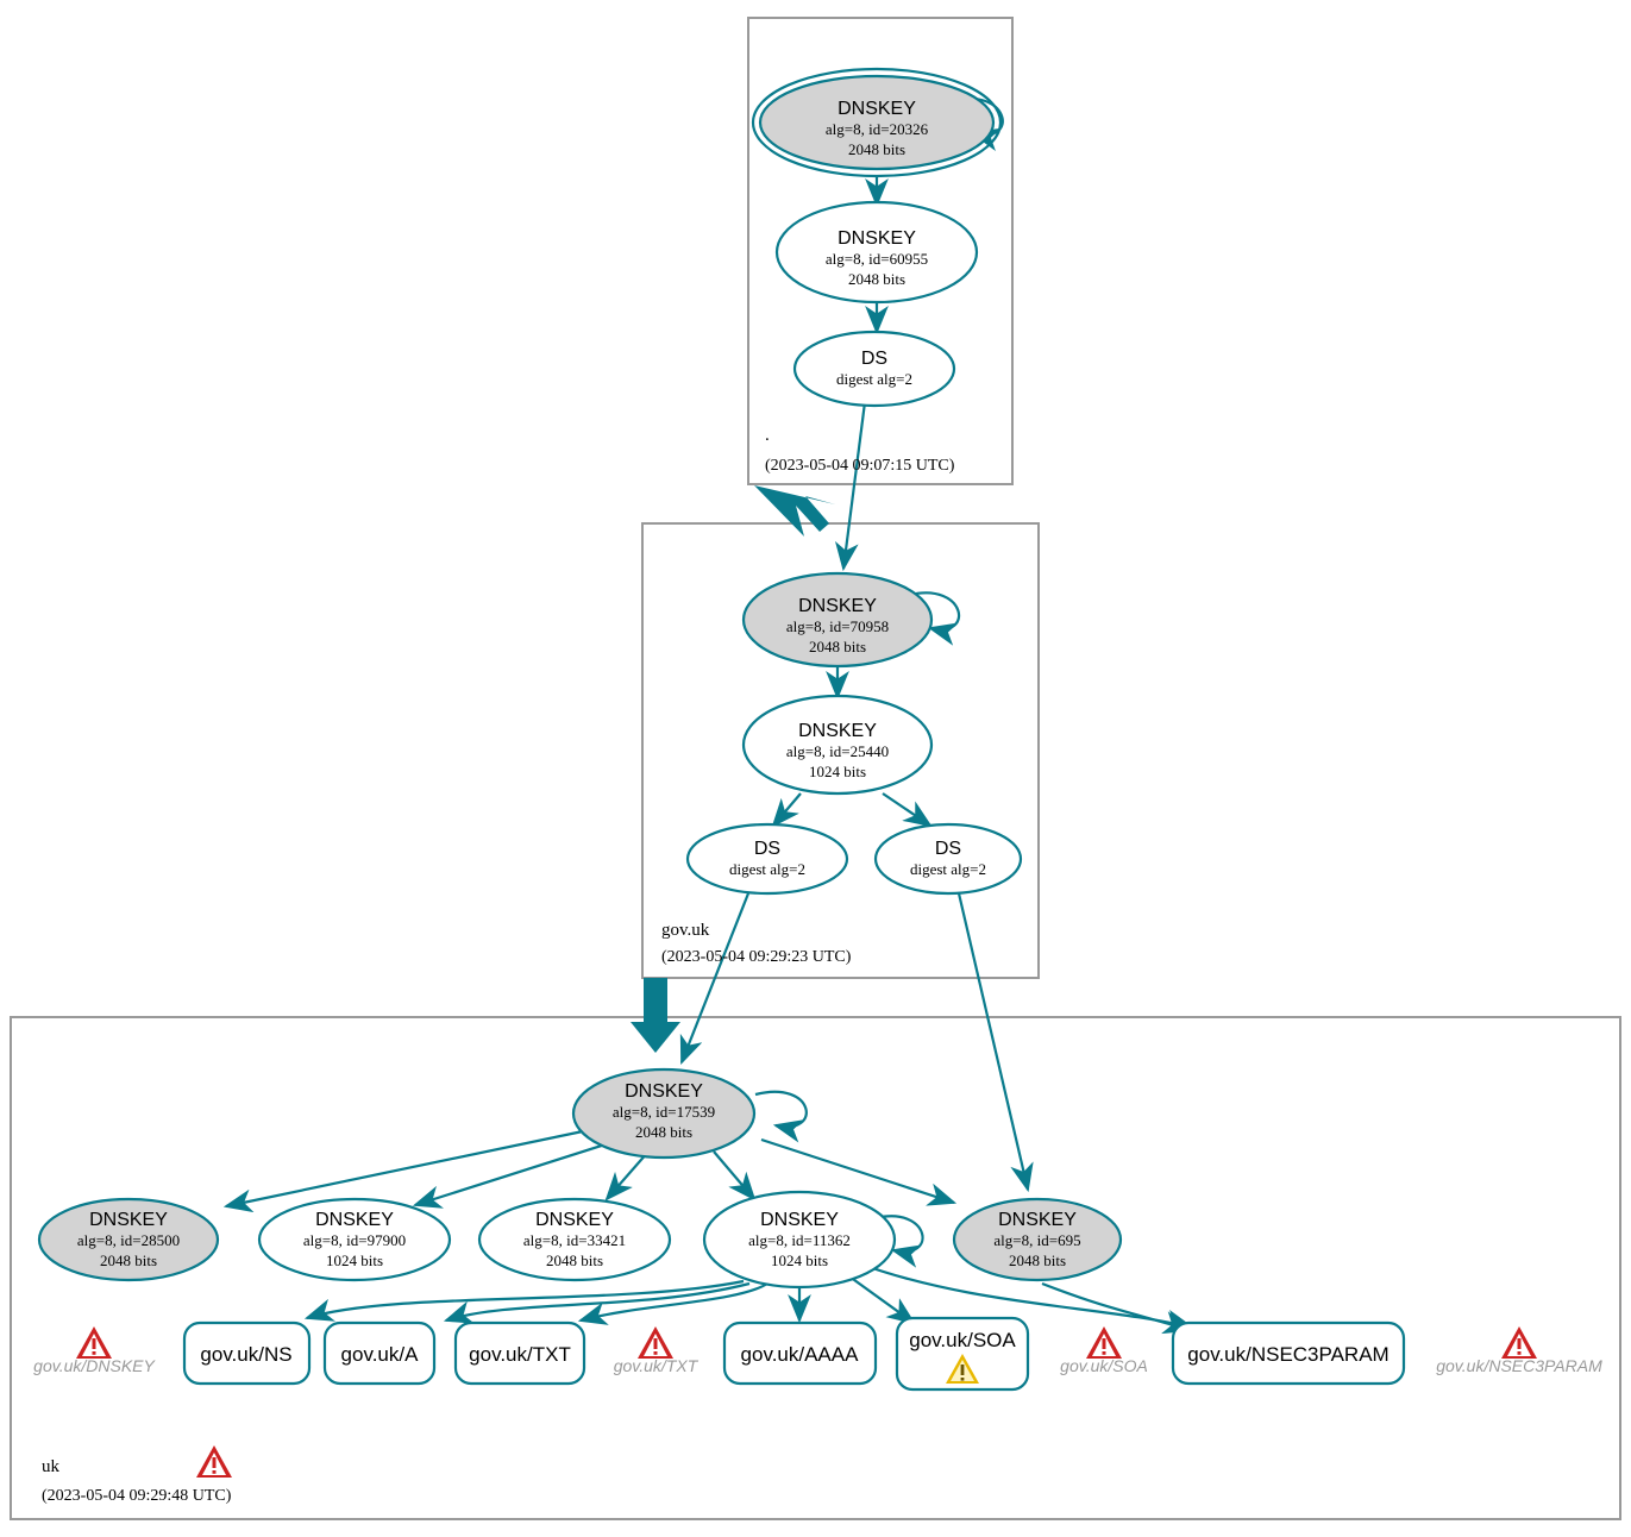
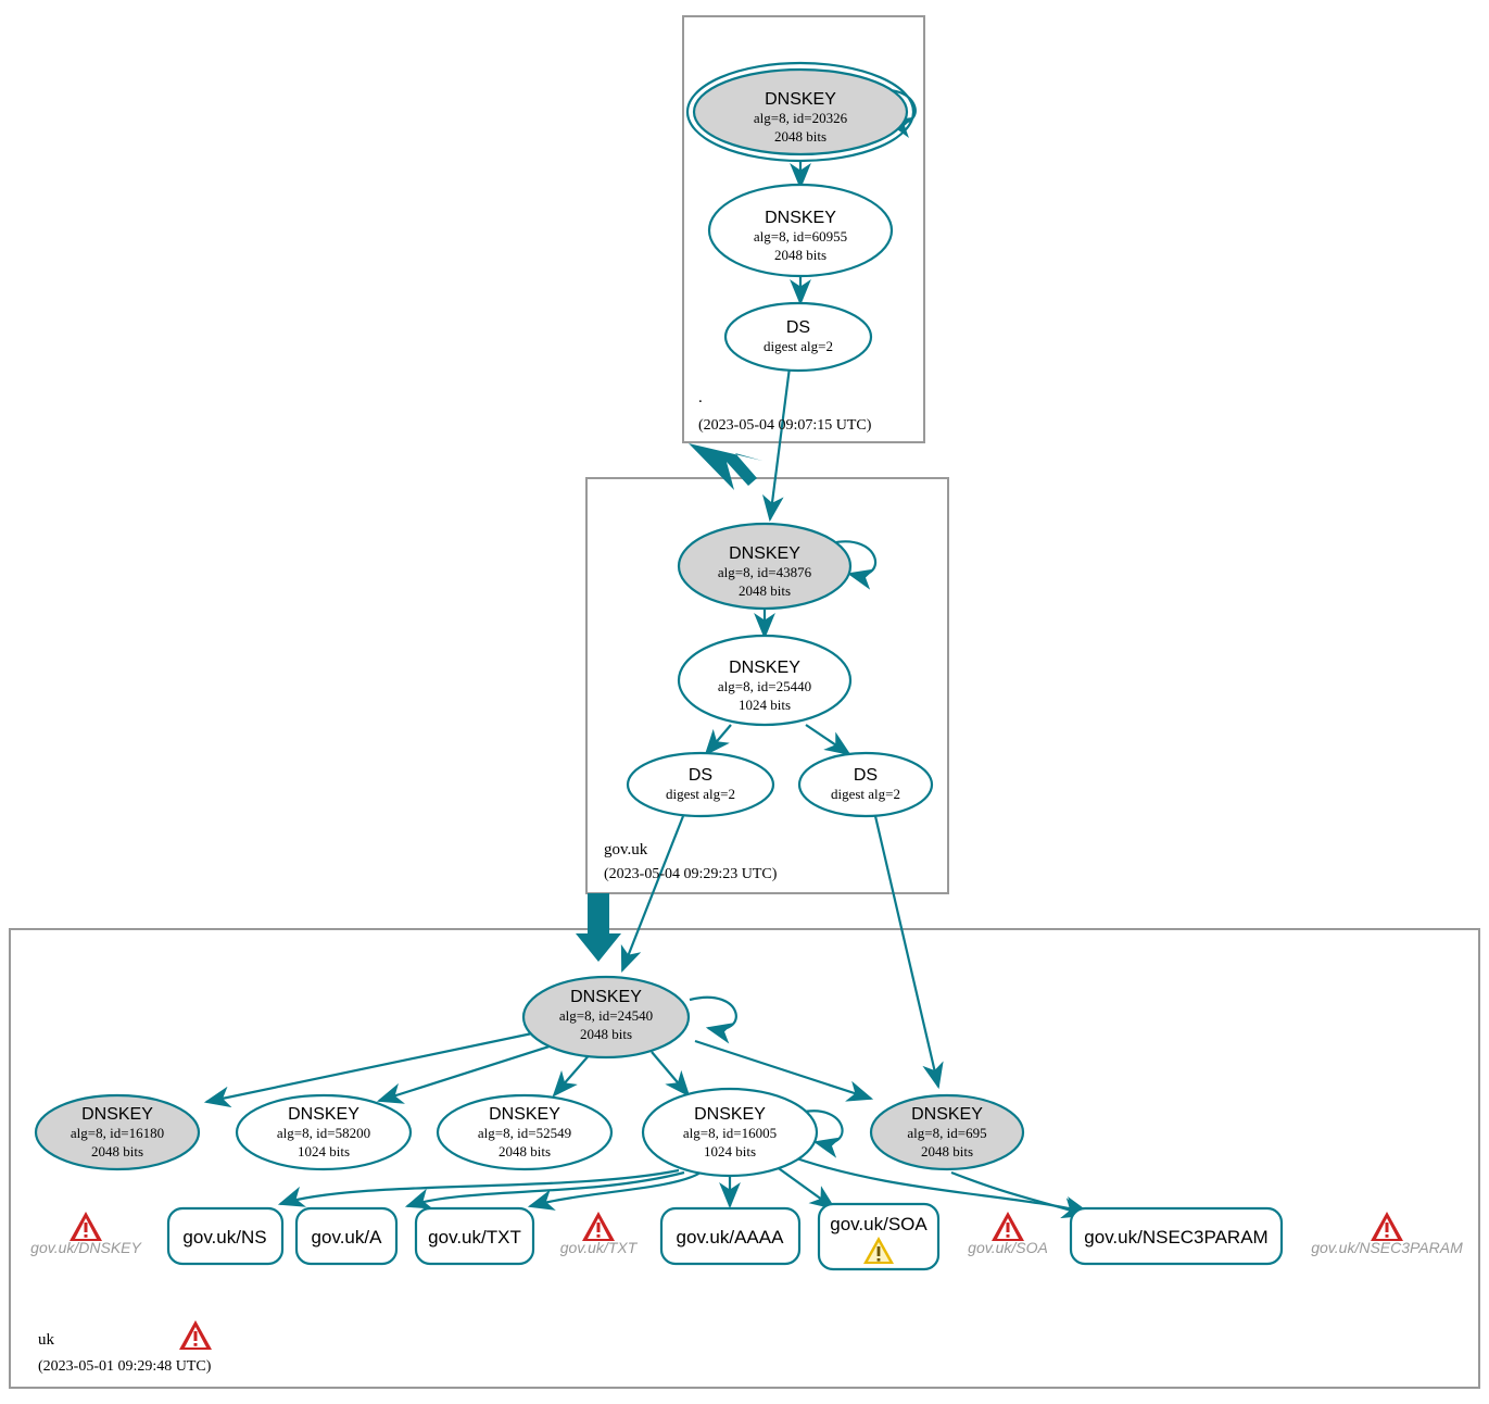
  DNSKEY
  alg=8, id=20326
  2048 bits
  DNSKEY
  alg=8, id=60955
  2048 bits
  DS
  digest alg=2
  .
  (2023-05-04 09:07:15 UTC)
  DNSKEY
- alg=8, id=70958
+ alg=8, id=43876
  2048 bits
  DNSKEY
  alg=8, id=25440
  1024 bits
  DS
  digest alg=2
  DS
  digest alg=2
  gov.uk
  (2023-05-04 09:29:23 UTC)
  DNSKEY
- alg=8, id=17539
+ alg=8, id=24540
  2048 bits
  DNSKEY
- alg=8, id=28500
+ alg=8, id=16180
  2048 bits
  DNSKEY
- alg=8, id=97900
+ alg=8, id=58200
  1024 bits
  DNSKEY
- alg=8, id=33421
+ alg=8, id=52549
  2048 bits
  DNSKEY
- alg=8, id=11362
+ alg=8, id=16005
  1024 bits
  DNSKEY
  alg=8, id=695
  2048 bits
  gov.uk/NS
  gov.uk/A
  gov.uk/TXT
  gov.uk/AAAA
  gov.uk/SOA
  gov.uk/NSEC3PARAM
  gov.uk/DNSKEY
  gov.uk/TXT
  gov.uk/SOA
  gov.uk/NSEC3PARAM
  uk
- (2023-05-04 09:29:48 UTC)
+ (2023-05-01 09:29:48 UTC)
